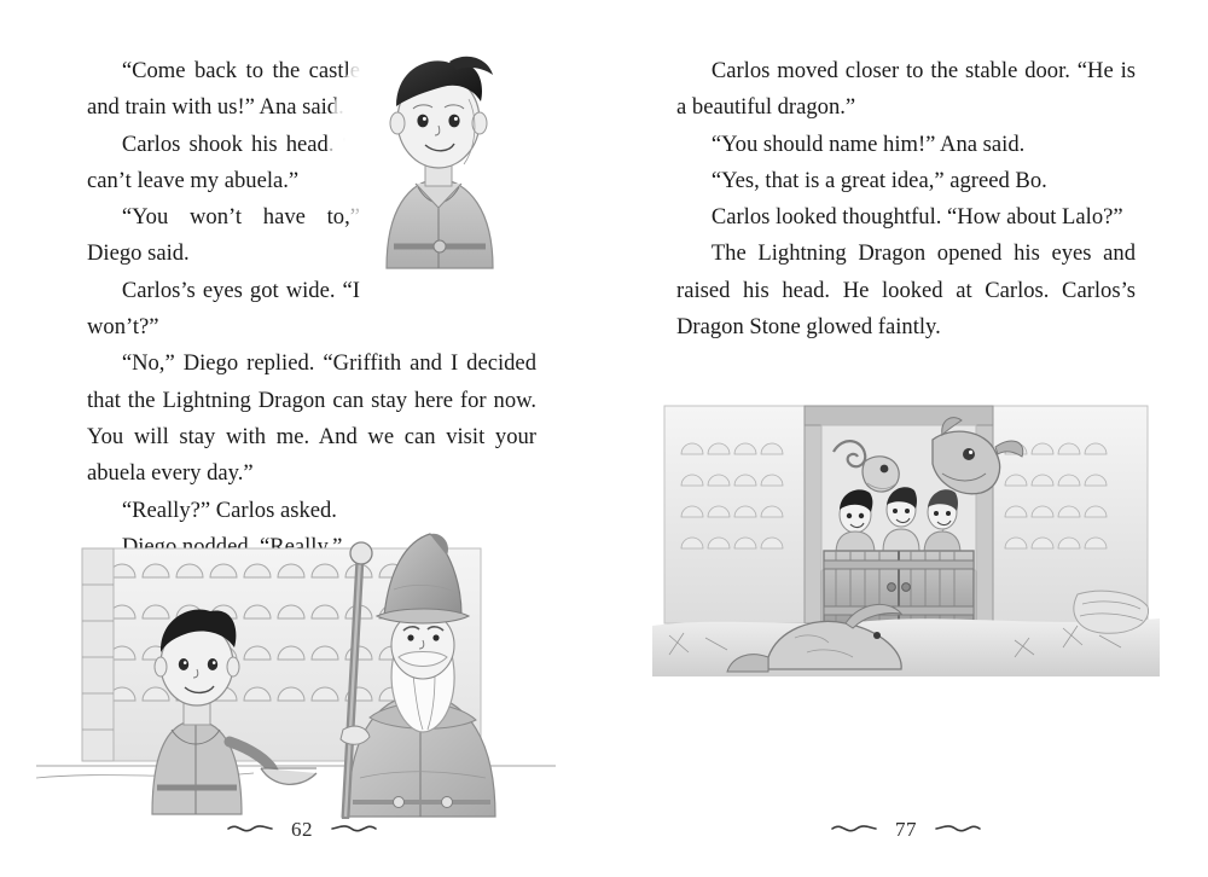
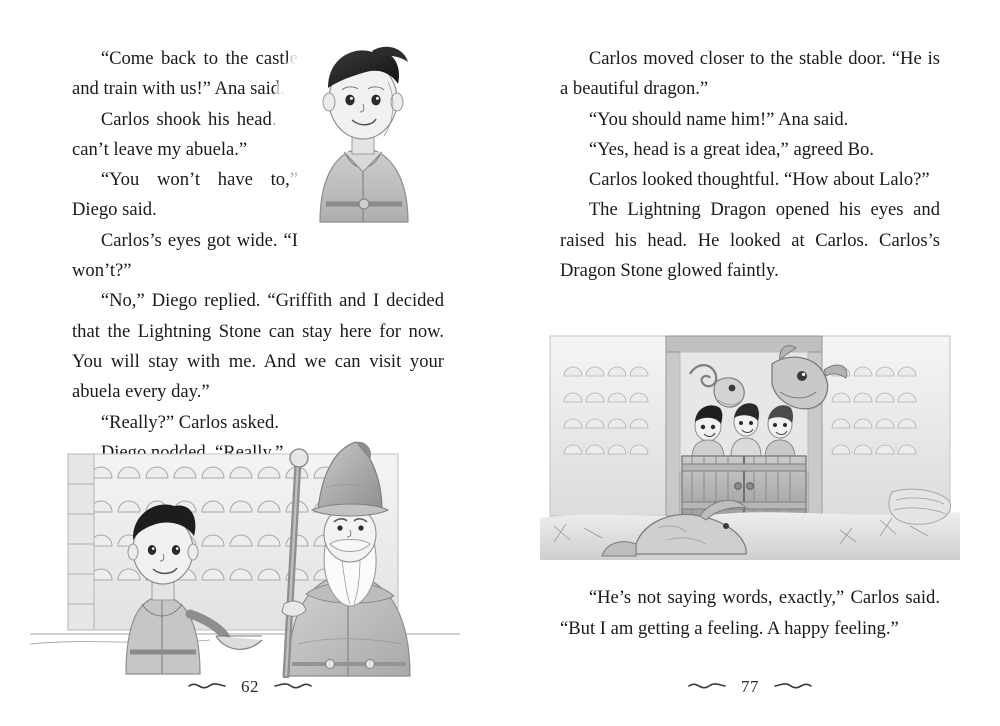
  “Come back to the castl and train with us!” Ana said
  Carlos shook his head can’t leave my abuela.”
  “You won’t have to Diego said.
  Carlos’s eyes got wide. “I won’t?”
- “No,” Diego replied. “Griffith and I decided that the Lightning Dragon can stay here for now. You will stay with me. And we can visit your abuela every day.”
+ “No,” Diego replied. “Griffith and I decided that the Lightning Stone can stay here for now. You will stay with me. And we can visit your abuela every day.”
  “Really?” Carlos asked.
  Diego nodded. “Really.”
  62
  Carlos moved closer to the stable door. “He is a beautiful dragon.”
  “You should name him!” Ana said.
- “Yes, that is a great idea,” agreed Bo.
+ “Yes, head is a great idea,” agreed Bo.
  Carlos looked thoughtful. “How about Lalo?”
  The Lightning Dragon opened his eyes and raised his head. He looked at Carlos. Carlos’s Dragon Stone glowed faintly.
+ “He’s not saying words, exactly,” Carlos said. “But I am getting a feeling. A happy feeling.”
  77
